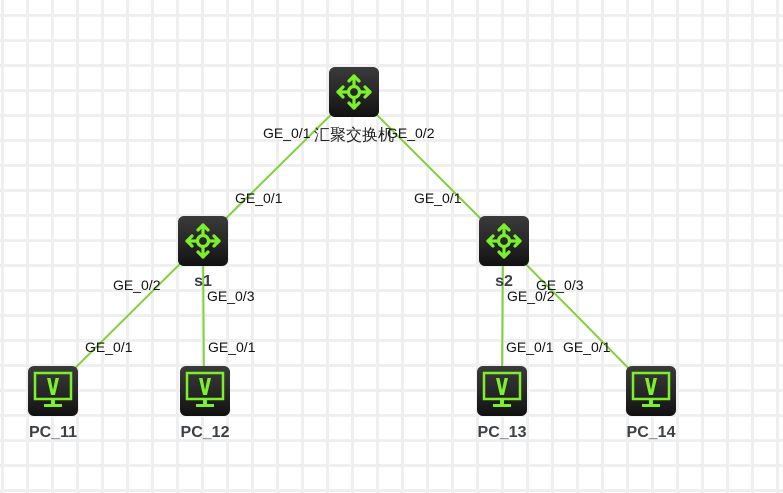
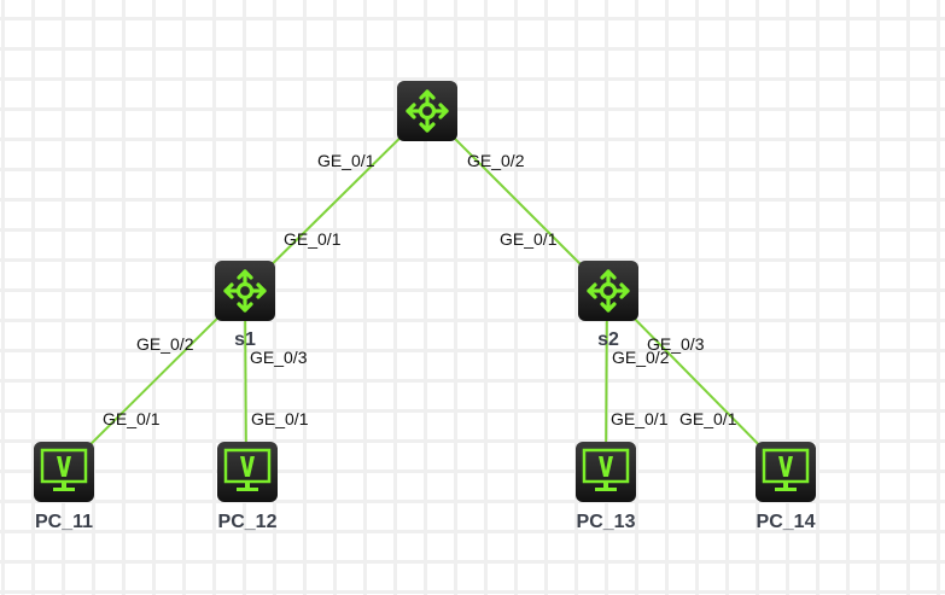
  GE_0/1
  GE_0/2
  GE_0/1
  GE_0/1
  GE_0/2
  GE_0/3
  GE_0/2
  GE_0/3
  GE_0/1
  GE_0/1
  GE_0/1
  GE_0/1
- 汇聚交换机
  s1
  s2
  PC_11
  PC_12
  PC_13
  PC_14
